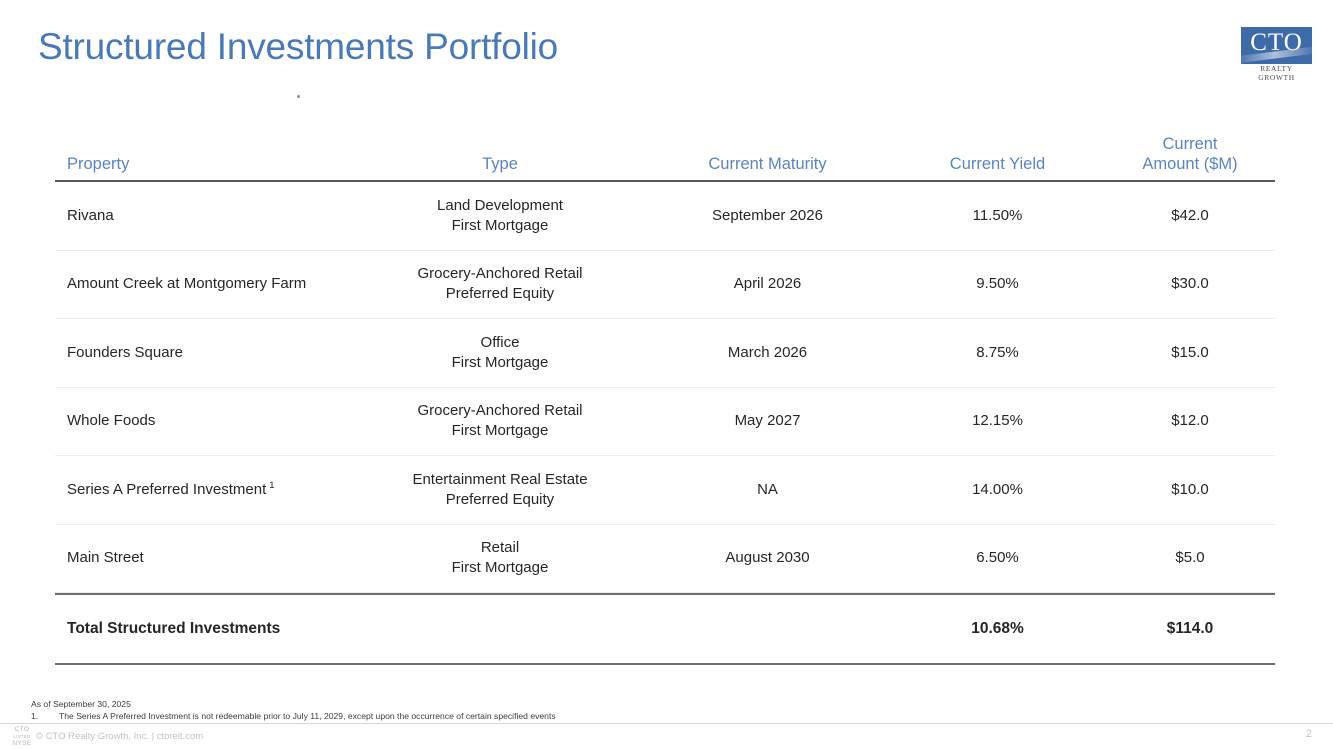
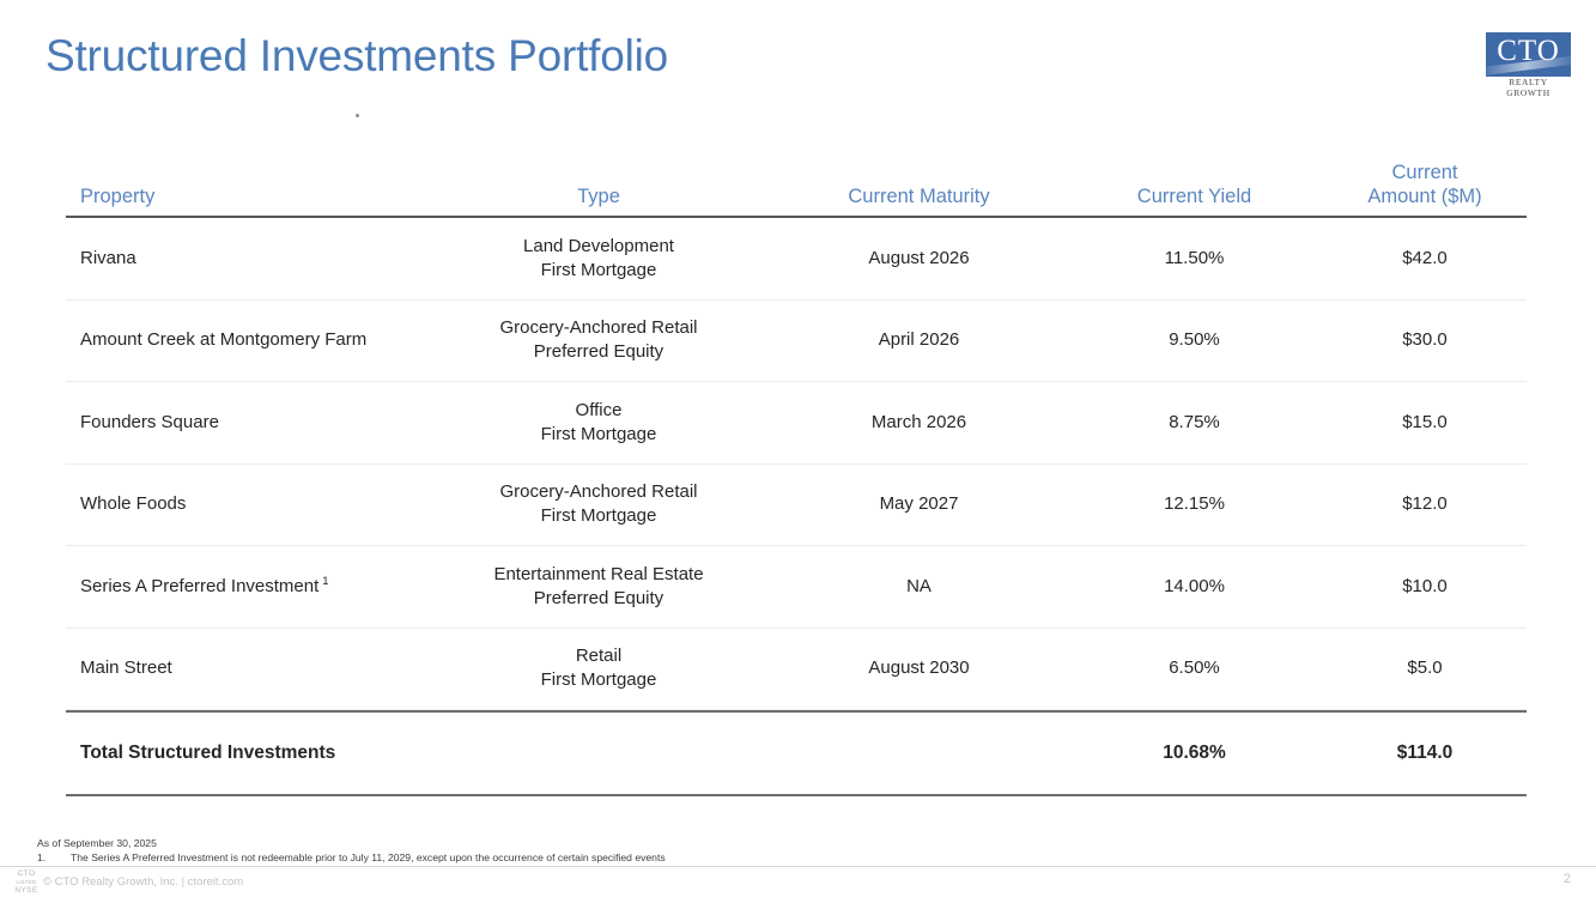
  Structured Investments Portfolio
  CTO
  REALTY GROWTH
  Property
  Type
  Current Maturity
  Current Yield
  Current
  Amount ($M)
  Rivana
  Land Development
  First Mortgage
- September 2026
+ August 2026
  11.50%
  $42.0
  Amount Creek at Montgomery Farm
  Grocery-Anchored Retail
  Preferred Equity
  April 2026
  9.50%
  $30.0
  Founders Square
  Office
  First Mortgage
  March 2026
  8.75%
  $15.0
  Whole Foods
  Grocery-Anchored Retail
  First Mortgage
  May 2027
  12.15%
  $12.0
  Series A Preferred Investment 1
  Entertainment Real Estate
  Preferred Equity
  NA
  14.00%
  $10.0
  Main Street
  Retail
  First Mortgage
  August 2030
  6.50%
  $5.0
  Total Structured Investments
  10.68%
  $114.0
  As of September 30, 2025
  1.
  The Series A Preferred Investment is not redeemable prior to July 11, 2029, except upon the occurrence of certain specified events
  © CTO Realty Growth, Inc. | ctoreit.com
  2
